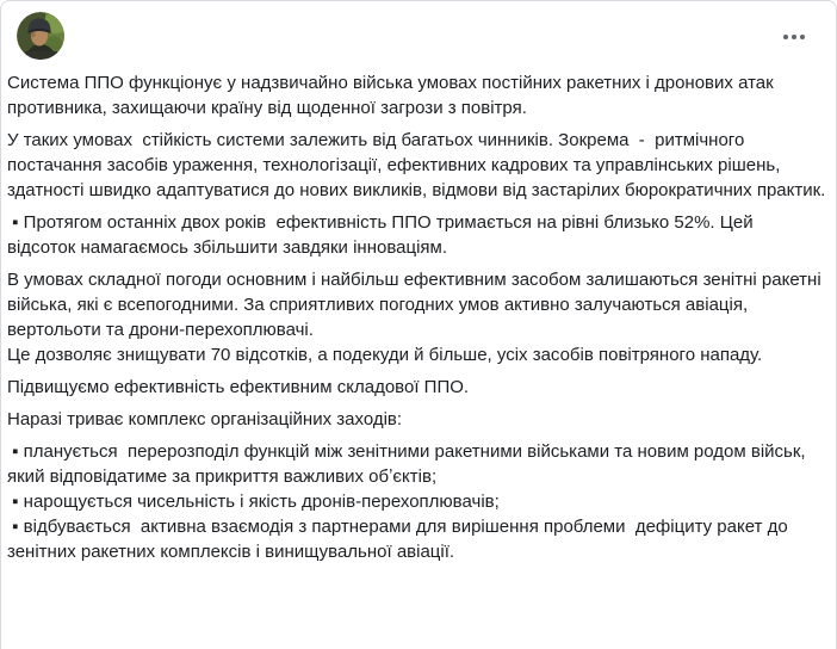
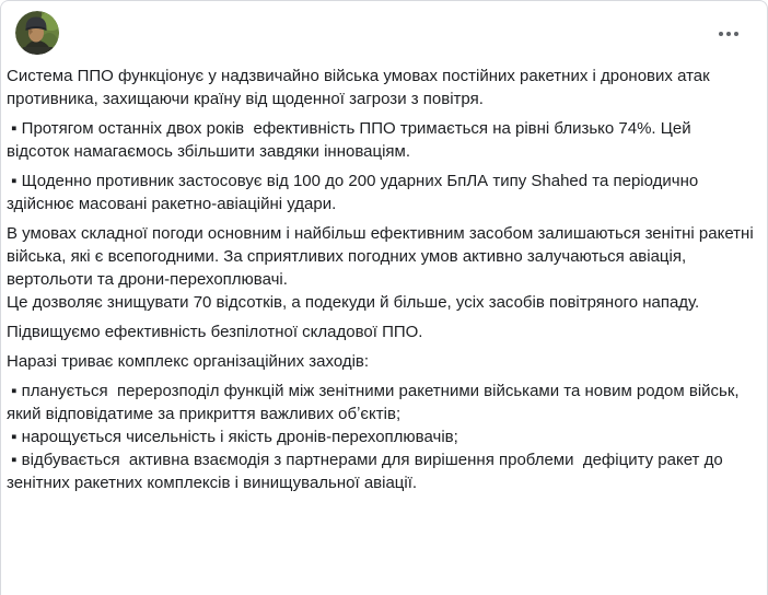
  Система ППО функціонує у надзвичайно війська умовах постійних ракетних і дронових атак противника, захищаючи країну від щоденної загрози з повітря.
- У таких умовах стійкість системи залежить від багатьох чинників. Зокрема - ритмічного постачання засобів ураження, технологізації, ефективних кадрових та управлінських рішень, здатності швидко адаптуватися до нових викликів, відмови від застарілих бюрократичних практик.
- ▪ Протягом останніх двох років ефективність ППО тримається на рівні близько 52%. Цей відсоток намагаємось збільшити завдяки інноваціям.
+ ▪ Протягом останніх двох років ефективність ППО тримається на рівні близько 74%. Цей відсоток намагаємось збільшити завдяки інноваціям.
+ ▪ Щоденно противник застосовує від 100 до 200 ударних БпЛА типу Shahed та періодично здійснює масовані ракетно-авіаційні удари.
  В умовах складної погоди основним і найбільш ефективним засобом залишаються зенітні ракетні війська, які є всепогодними. За сприятливих погодних умов активно залучаються авіація, вертольоти та дрони-перехоплювачі.
  Це дозволяє знищувати 70 відсотків, а подекуди й більше, усіх засобів повітряного нападу.
- Підвищуємо ефективність ефективним складової ППО.
+ Підвищуємо ефективність безпілотної складової ППО.
  Наразі триває комплекс організаційних заходів:
  ▪ планується перерозподіл функцій між зенітними ракетними військами та новим родом військ, який відповідатиме за прикриття важливих обʼєктів;
  ▪ нарощується чисельність і якість дронів-перехоплювачів;
  ▪ відбувається активна взаємодія з партнерами для вирішення проблеми дефіциту ракет до зенітних ракетних комплексів і винищувальної авіації.
